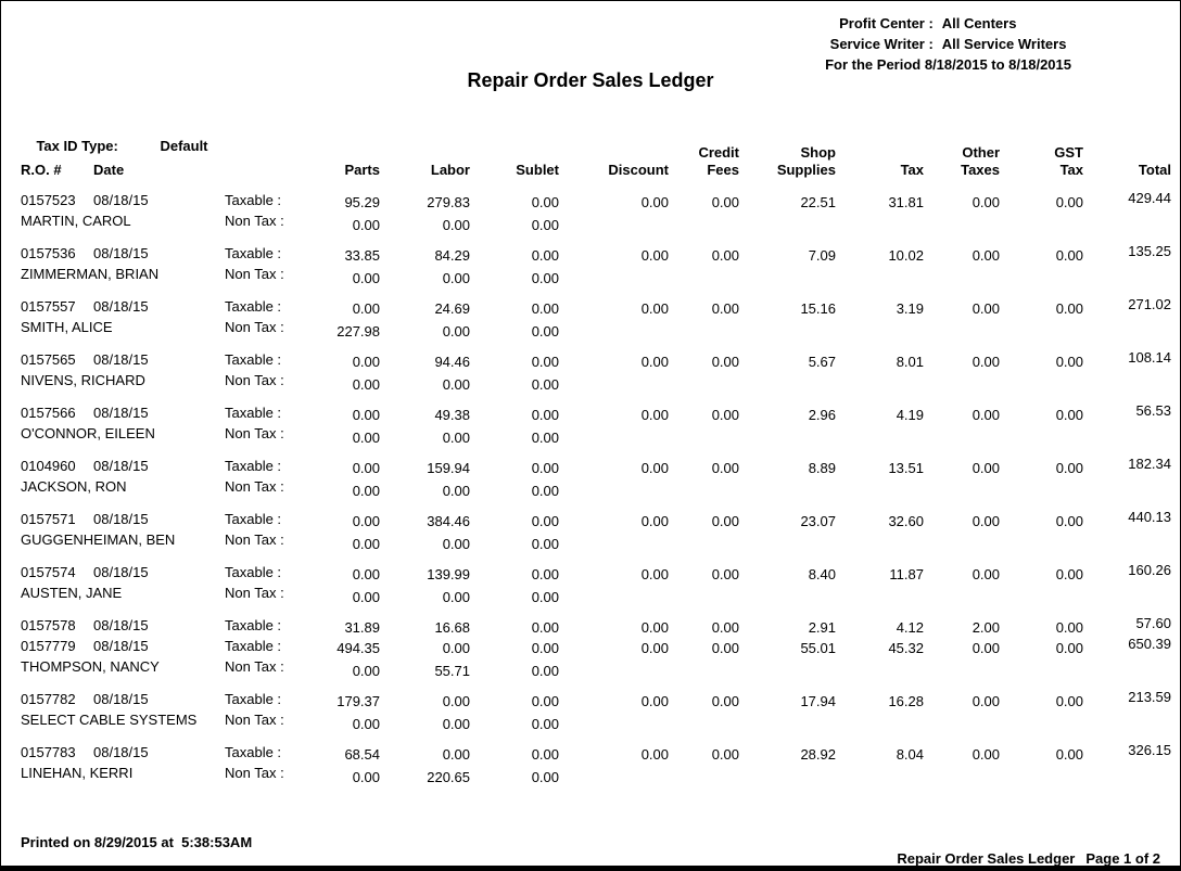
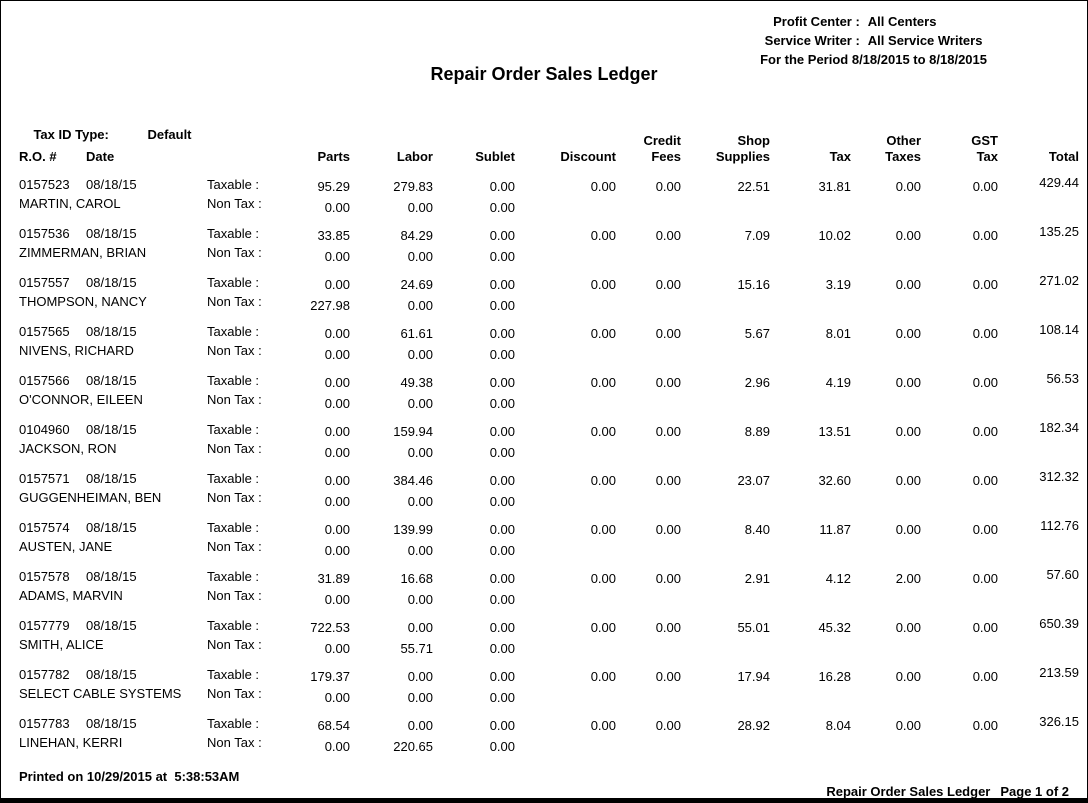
  Profit Center :
  All Centers
  Service Writer :
  All Service Writers
  For the Period 8/18/2015 to 8/18/2015
  Repair Order Sales Ledger
  Tax ID Type: Default
  R.O. #	Date		Parts	Labor	Sublet	Discount	Credit Fees	Shop Supplies	Tax	Other Taxes	GST Tax	Total
  0157523	08/18/15	Taxable :	95.29	279.83	0.00	0.00	0.00	22.51	31.81	0.00	0.00	429.44
  MARTIN, CAROL	Non Tax :	0.00	0.00	0.00
  0157536	08/18/15	Taxable :	33.85	84.29	0.00	0.00	0.00	7.09	10.02	0.00	0.00	135.25
  ZIMMERMAN, BRIAN	Non Tax :	0.00	0.00	0.00
  0157557	08/18/15	Taxable :	0.00	24.69	0.00	0.00	0.00	15.16	3.19	0.00	0.00	271.02
- SMITH, ALICE	Non Tax :	227.98	0.00	0.00
+ THOMPSON, NANCY	Non Tax :	227.98	0.00	0.00
- 0157565	08/18/15	Taxable :	0.00	94.46	0.00	0.00	0.00	5.67	8.01	0.00	0.00	108.14
+ 0157565	08/18/15	Taxable :	0.00	61.61	0.00	0.00	0.00	5.67	8.01	0.00	0.00	108.14
  NIVENS, RICHARD	Non Tax :	0.00	0.00	0.00
  0157566	08/18/15	Taxable :	0.00	49.38	0.00	0.00	0.00	2.96	4.19	0.00	0.00	56.53
  O'CONNOR, EILEEN	Non Tax :	0.00	0.00	0.00
  0104960	08/18/15	Taxable :	0.00	159.94	0.00	0.00	0.00	8.89	13.51	0.00	0.00	182.34
  JACKSON, RON	Non Tax :	0.00	0.00	0.00
- 0157571	08/18/15	Taxable :	0.00	384.46	0.00	0.00	0.00	23.07	32.60	0.00	0.00	440.13
+ 0157571	08/18/15	Taxable :	0.00	384.46	0.00	0.00	0.00	23.07	32.60	0.00	0.00	312.32
  GUGGENHEIMAN, BEN	Non Tax :	0.00	0.00	0.00
- 0157574	08/18/15	Taxable :	0.00	139.99	0.00	0.00	0.00	8.40	11.87	0.00	0.00	160.26
+ 0157574	08/18/15	Taxable :	0.00	139.99	0.00	0.00	0.00	8.40	11.87	0.00	0.00	112.76
  AUSTEN, JANE	Non Tax :	0.00	0.00	0.00
  0157578	08/18/15	Taxable :	31.89	16.68	0.00	0.00	0.00	2.91	4.12	2.00	0.00	57.60
+ ADAMS, MARVIN	Non Tax :	0.00	0.00	0.00
- 0157779	08/18/15	Taxable :	494.35	0.00	0.00	0.00	0.00	55.01	45.32	0.00	0.00	650.39
+ 0157779	08/18/15	Taxable :	722.53	0.00	0.00	0.00	0.00	55.01	45.32	0.00	0.00	650.39
- THOMPSON, NANCY	Non Tax :	0.00	55.71	0.00
+ SMITH, ALICE	Non Tax :	0.00	55.71	0.00
  0157782	08/18/15	Taxable :	179.37	0.00	0.00	0.00	0.00	17.94	16.28	0.00	0.00	213.59
  SELECT CABLE SYSTEMS	Non Tax :	0.00	0.00	0.00
  0157783	08/18/15	Taxable :	68.54	0.00	0.00	0.00	0.00	28.92	8.04	0.00	0.00	326.15
  LINEHAN, KERRI	Non Tax :	0.00	220.65	0.00
- Printed on 8/29/2015 at 5:38:53AM
+ Printed on 10/29/2015 at 5:38:53AM
  Repair Order Sales Ledger Page 1 of 2
